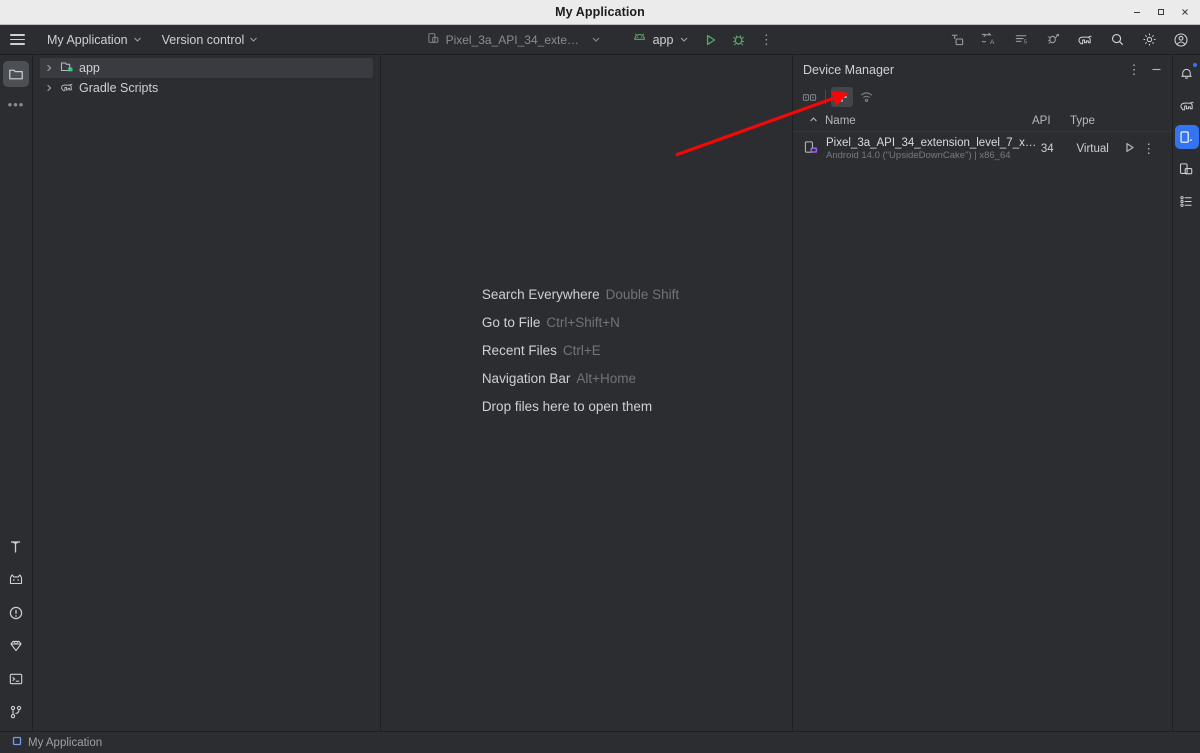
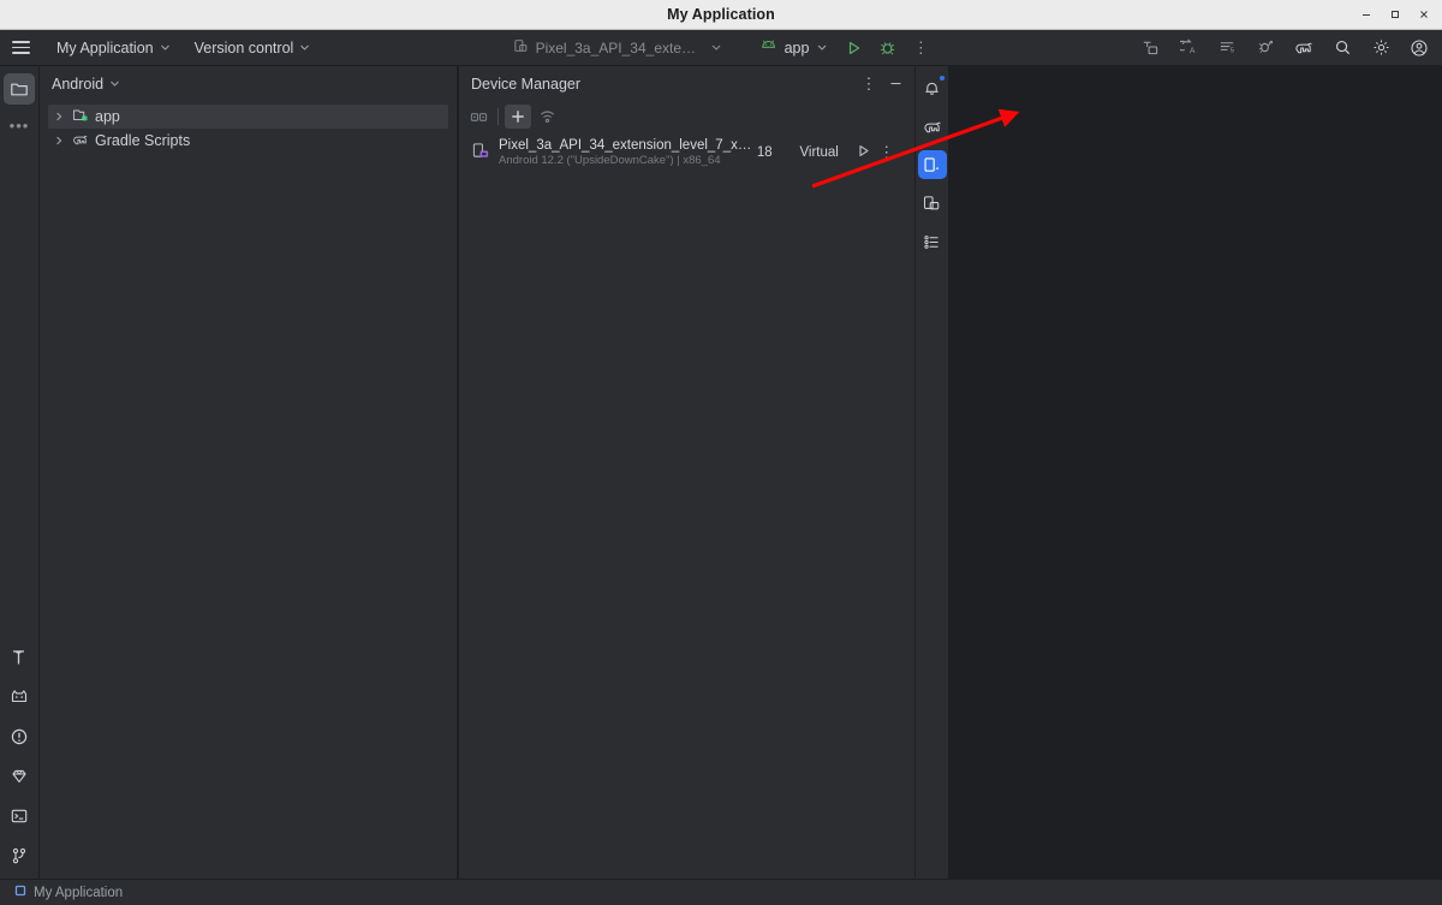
  My Application
  My Application
  Version control
  Pixel_3a_API_34_extensi
  app
  ⋮
  •••
+ Android
  app
  Gradle Scripts
- Search Everywhere Double Shift
- Go to File Ctrl+Shift+N
- Recent Files Ctrl+E
- Navigation Bar Alt+Home
- Drop files here to open them
  Device Manager
  ⋮
- Name
- API
- Type
  Pixel_3a_API_34_extension_level_7_x86_
- Android 14.0 ("UpsideDownCake") | x86_64
+ Android 12.2 ("UpsideDownCake") | x86_64
- 34
+ 18
  Virtual
  ⋮
  My Application
